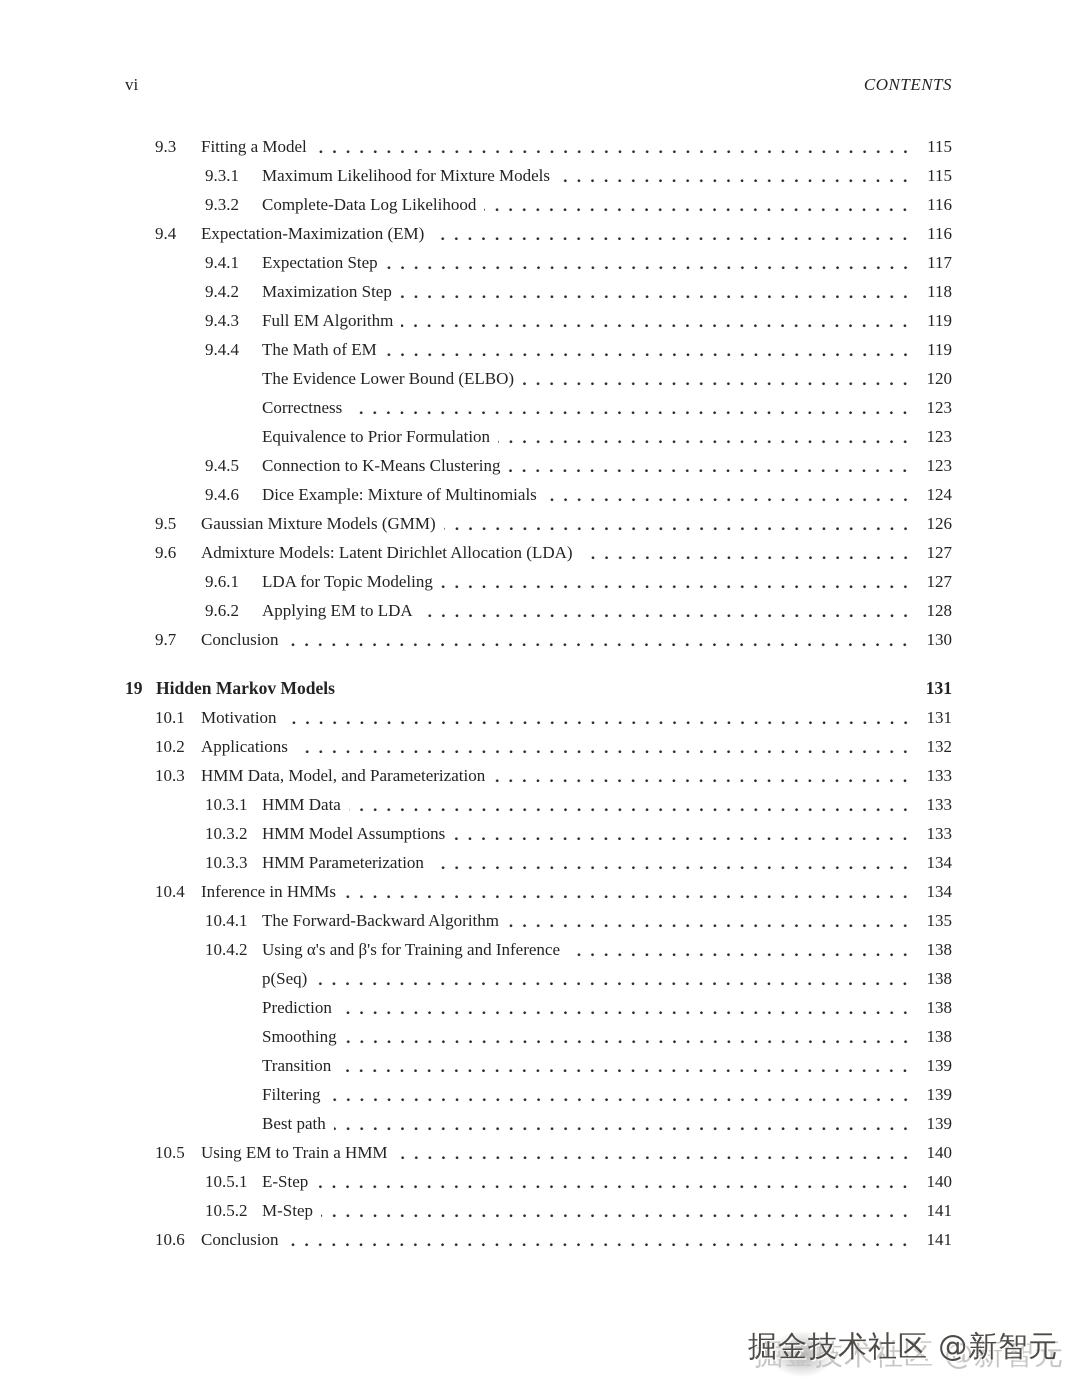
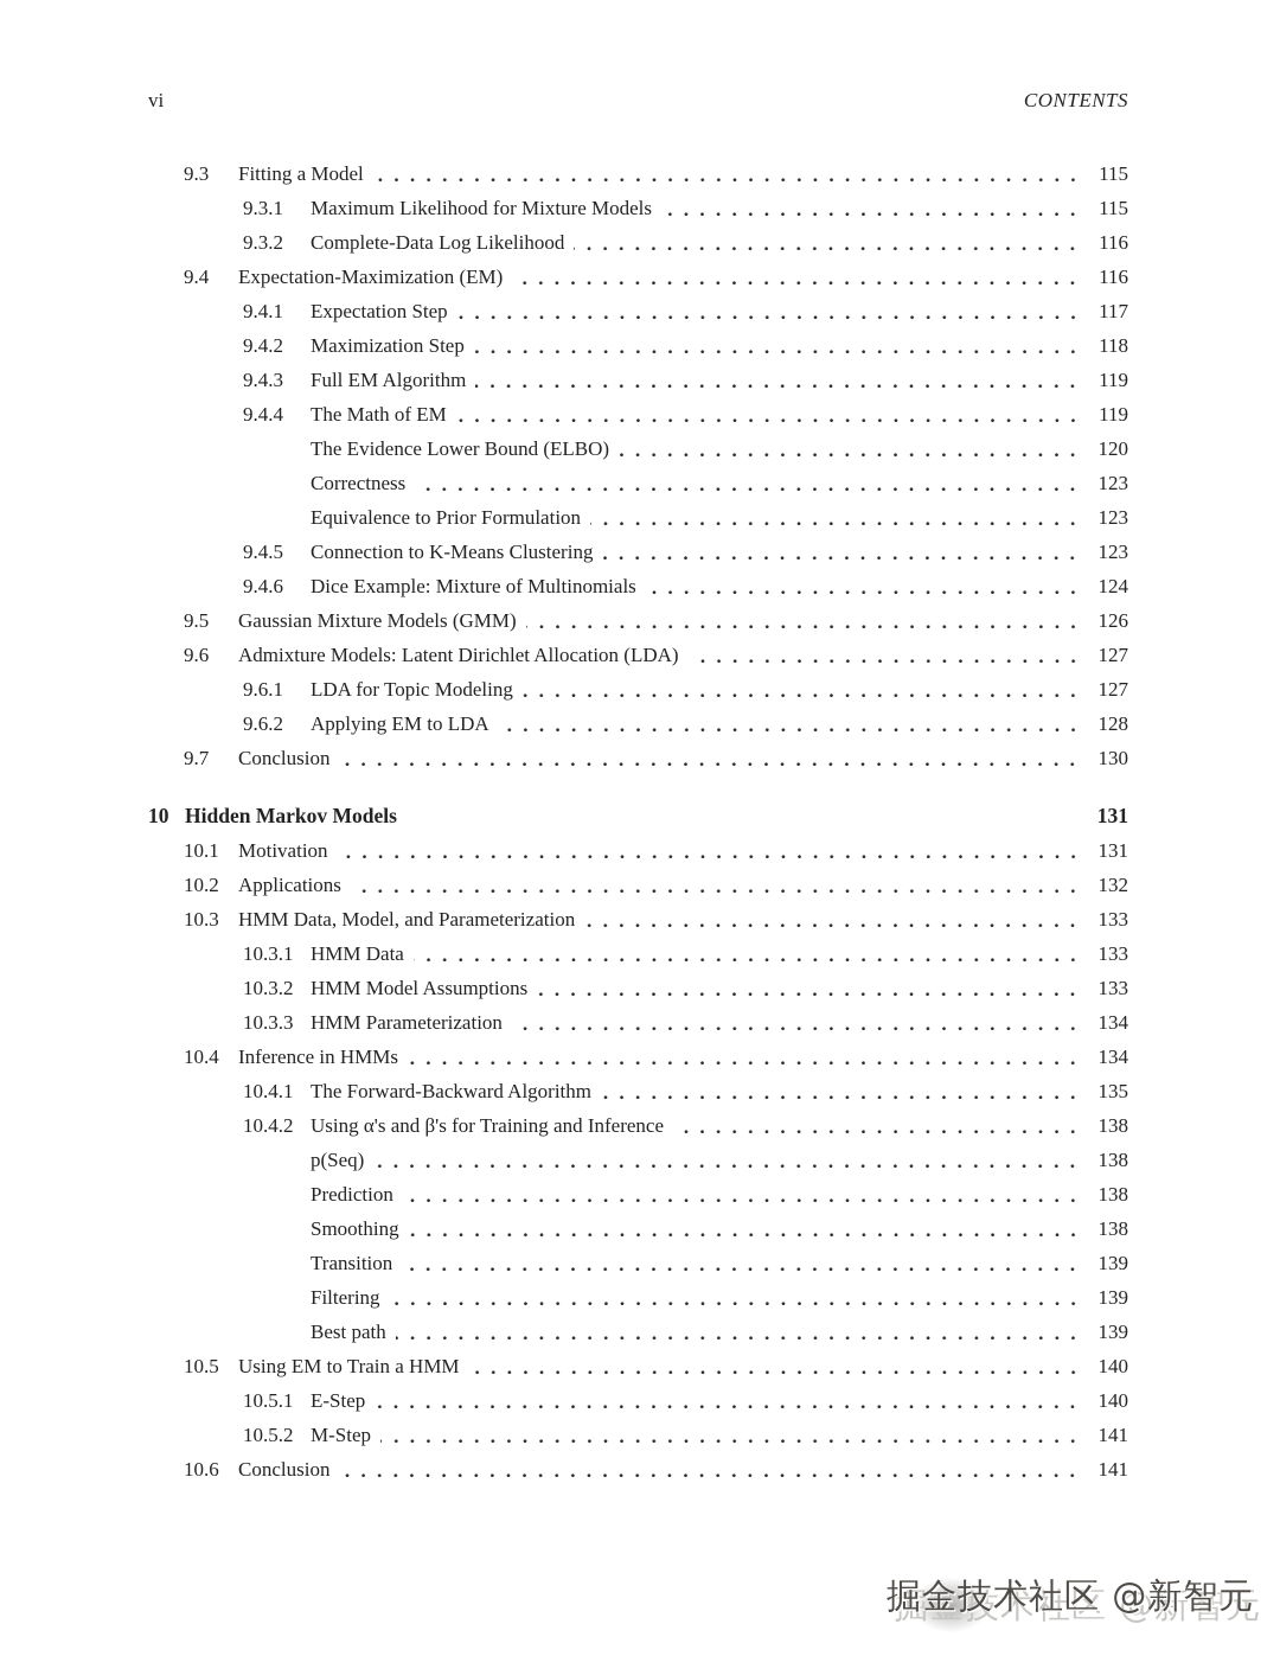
  vi
  CONTENTS
  9.3
  Fitting a Model
  115
  9.3.1
  Maximum Likelihood for Mixture Models
  115
  9.3.2
  Complete-Data Log Likelihood
  116
  9.4
  Expectation-Maximization (EM)
  116
  9.4.1
  Expectation Step
  117
  9.4.2
  Maximization Step
  118
  9.4.3
  Full EM Algorithm
  119
  9.4.4
  The Math of EM
  119
  The Evidence Lower Bound (ELBO)
  120
  Correctness
  123
  Equivalence to Prior Formulation
  123
  9.4.5
  Connection to K-Means Clustering
  123
  9.4.6
  Dice Example: Mixture of Multinomials
  124
  9.5
  Gaussian Mixture Models (GMM)
  126
  9.6
  Admixture Models: Latent Dirichlet Allocation (LDA)
  127
  9.6.1
  LDA for Topic Modeling
  127
  9.6.2
  Applying EM to LDA
  128
  9.7
  Conclusion
  130
- 19
+ 10
  Hidden Markov Models
  131
  10.1
  Motivation
  131
  10.2
  Applications
  132
  10.3
  HMM Data, Model, and Parameterization
  133
  10.3.1
  HMM Data
  133
  10.3.2
  HMM Model Assumptions
  133
  10.3.3
  HMM Parameterization
  134
  10.4
  Inference in HMMs
  134
  10.4.1
  The Forward-Backward Algorithm
  135
  10.4.2
  Using α's and β's for Training and Inference
  138
  p(Seq)
  138
  Prediction
  138
  Smoothing
  138
  Transition
  139
  Filtering
  139
  Best path
  139
  10.5
  Using EM to Train a HMM
  140
  10.5.1
  E-Step
  140
  10.5.2
  M-Step
  141
  10.6
  Conclusion
  141
  掘金技术社区 @新智元
  掘金技术社区 @新智元
